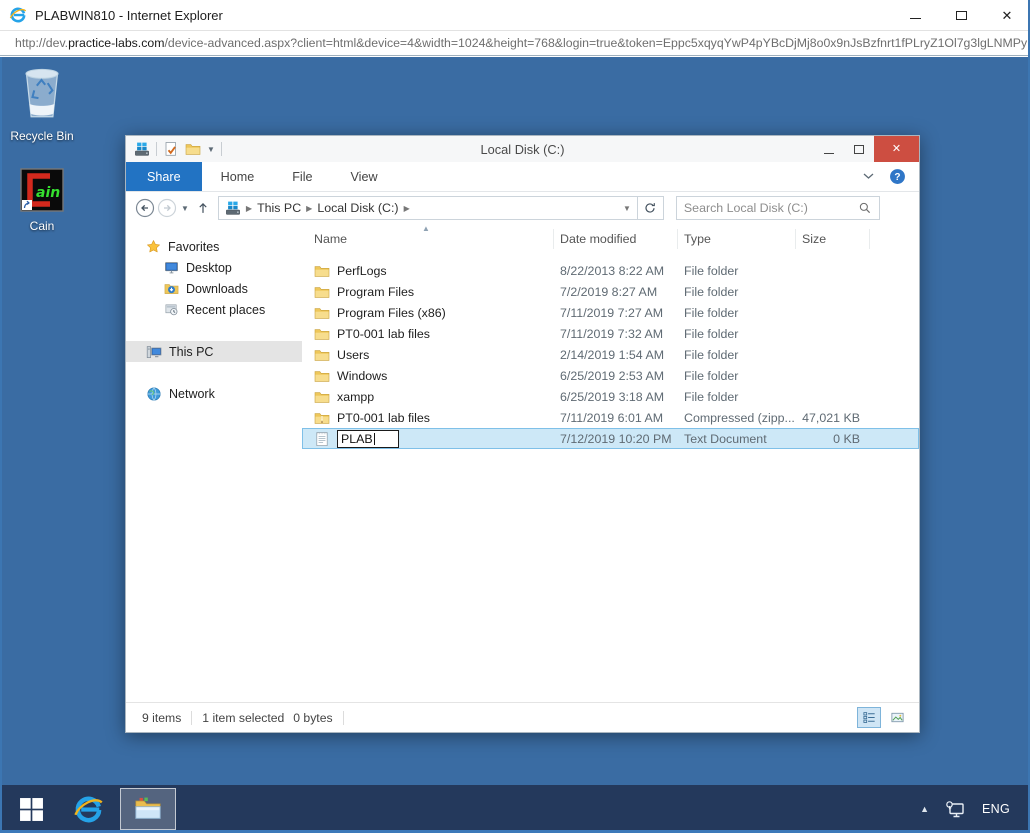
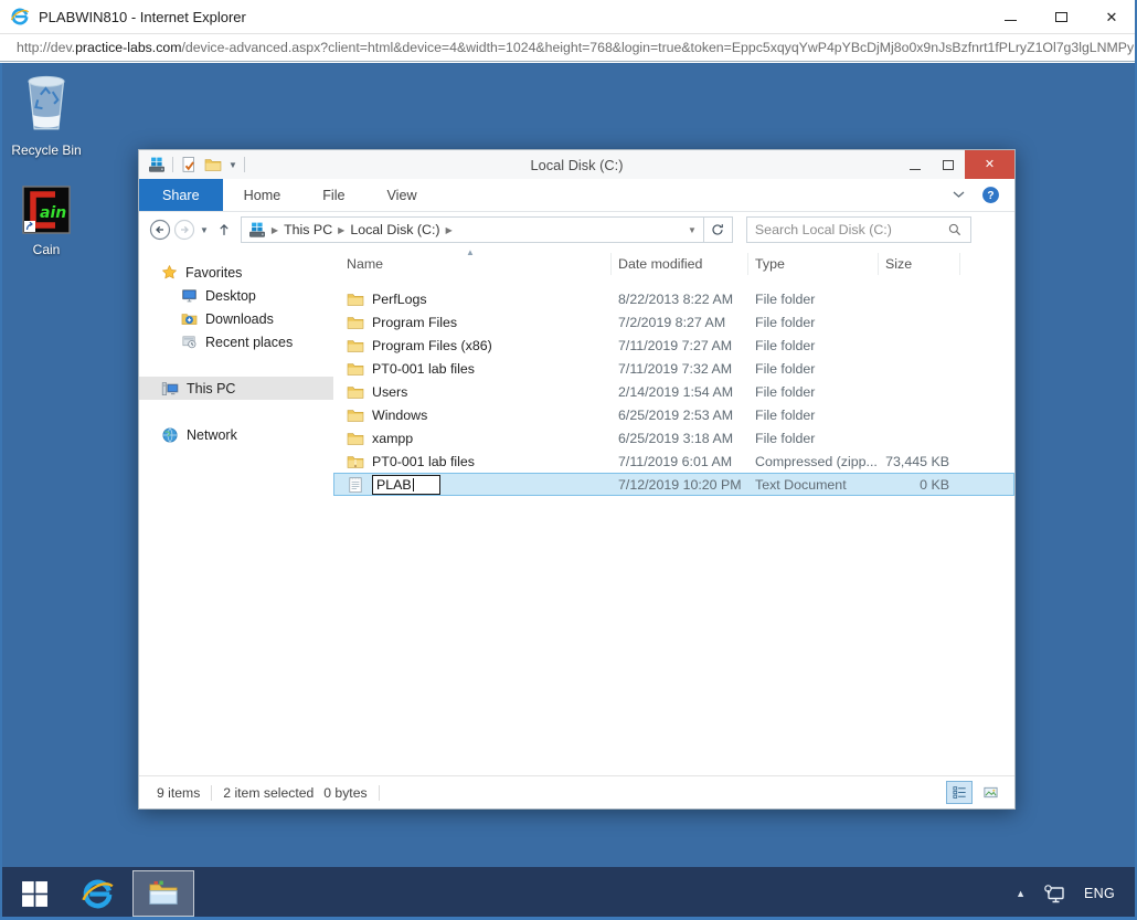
  PLABWIN810 - Internet Explorer
  ✕
  http://dev.practice-labs.com/device-advanced.aspx?client=html&device=4&width=1024&height=768&login=true&token=Eppc5xqyqYwP4pYBcDjMj8o0x9nJsBzfnrt1fPLryZ1Ol7g3lgLNMPy
  Recycle Bin
  ain
  Cain
  ▼
  Local Disk (C:)
  ✕
  Share
  Home
  File
  View
  ?
  ▼
  ▶
  This PC
  ▶
  Local Disk (C:)
  ▶
  ▼
  Search Local Disk (C:)
  Favorites
  Desktop
  Downloads
  Recent places
  This PC
  Network
  Name
  Date modified
  Type
  Size
  ▲
  PerfLogs
  8/22/2013 8:22 AM
  File folder
  Program Files
  7/2/2019 8:27 AM
  File folder
  Program Files (x86)
  7/11/2019 7:27 AM
  File folder
  PT0-001 lab files
  7/11/2019 7:32 AM
  File folder
  Users
  2/14/2019 1:54 AM
  File folder
  Windows
  6/25/2019 2:53 AM
  File folder
  xampp
  6/25/2019 3:18 AM
  File folder
  PT0-001 lab files
  7/11/2019 6:01 AM
  Compressed (zipp...
- 47,021 KB
+ 73,445 KB
  PLAB
  7/12/2019 10:20 PM
  Text Document
  0 KB
  9 items
- 1 item selected
+ 2 item selected
  0 bytes
  ▲
  ENG
